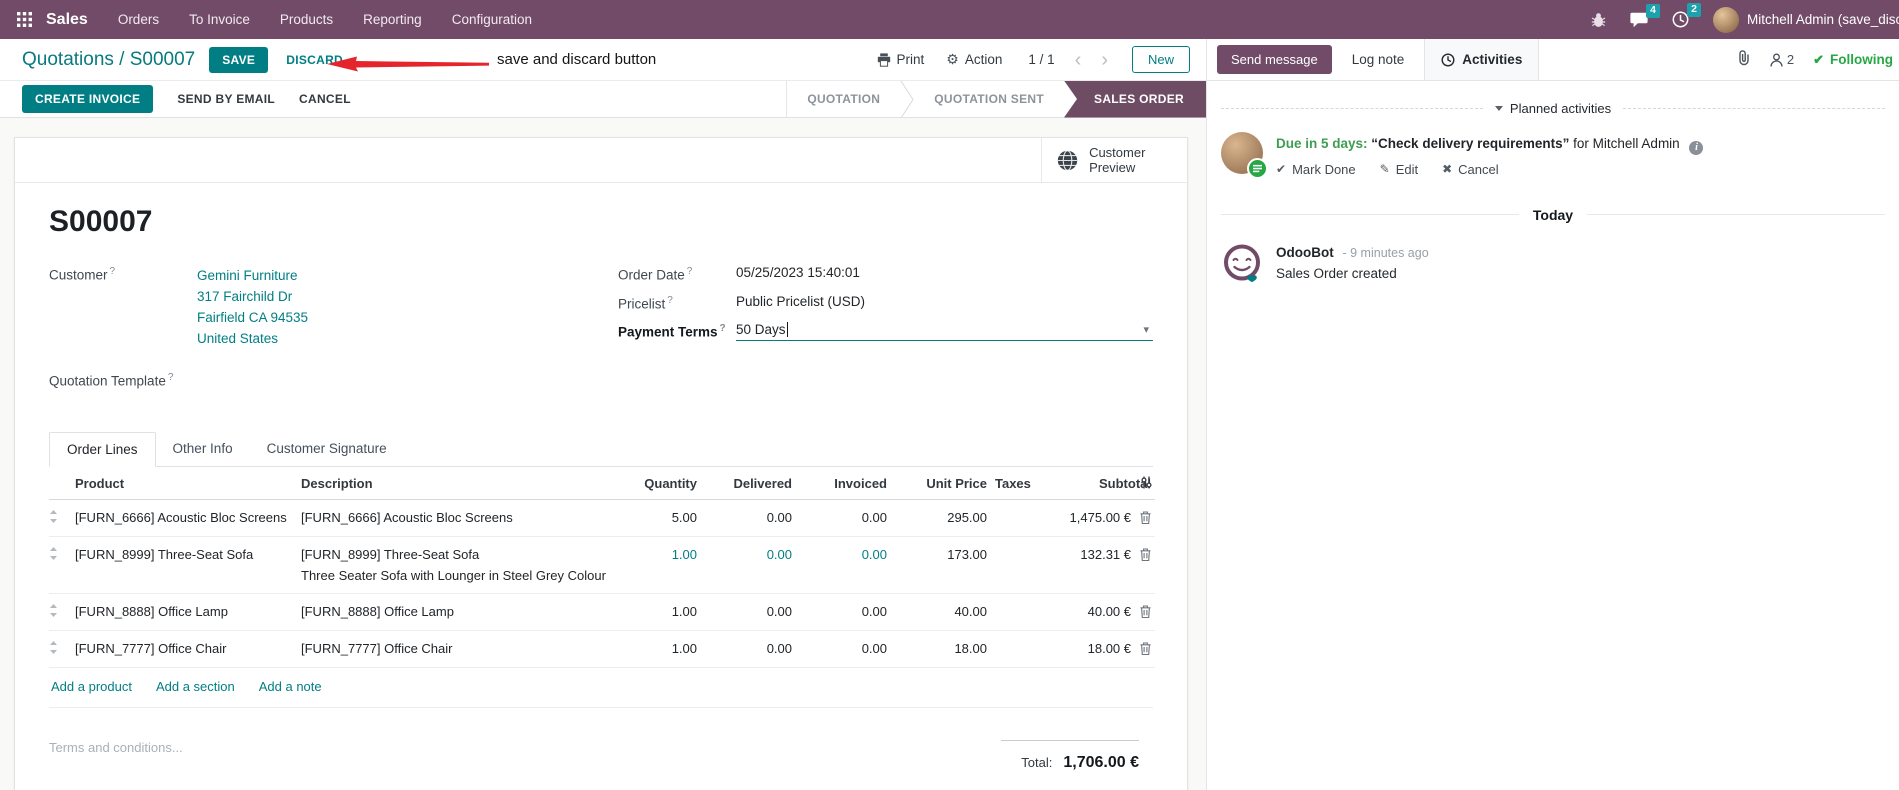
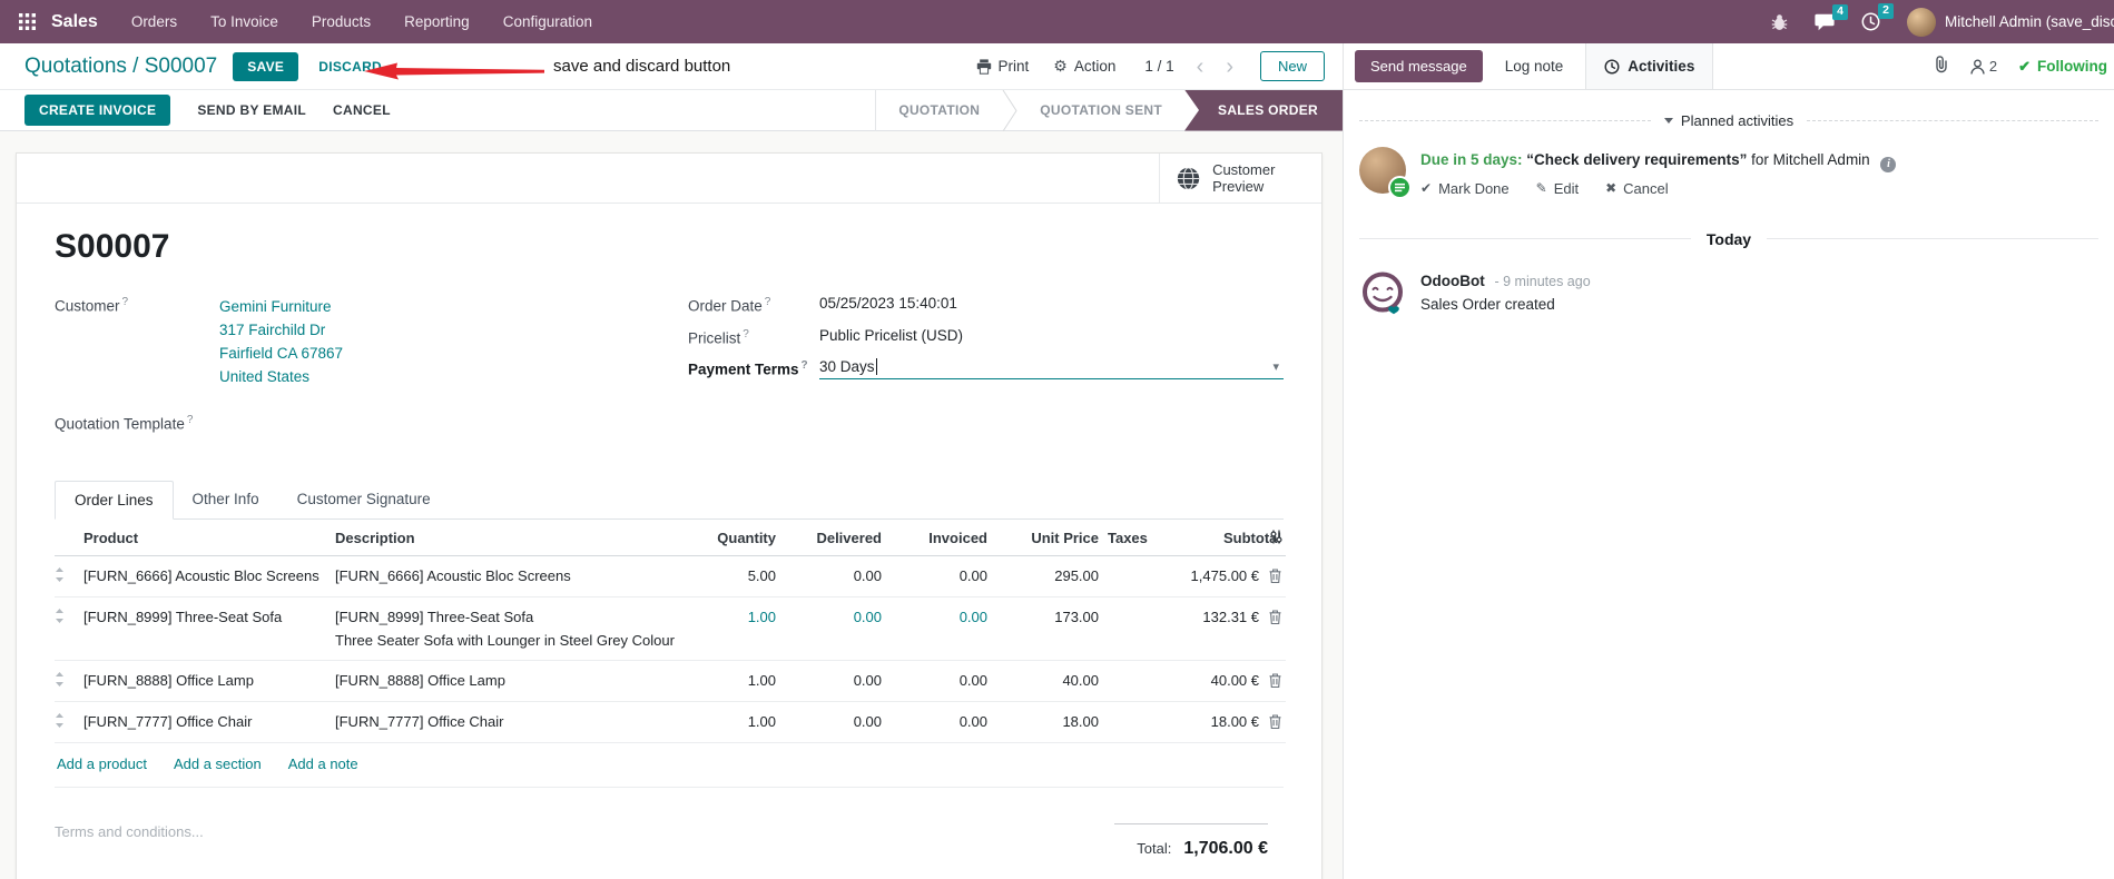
  Sales
  Orders
  To Invoice
  Products
  Reporting
  Configuration
  4
  2
  Mitchell Admin (save_dis
  Quotations / S00007
  SAVE
  DISCARD
  save and discard button
  Print
  ⚙
  Action
  1 / 1
  ‹
  ›
  New
  CREATE INVOICE
  SEND BY EMAIL
  CANCEL
  QUOTATION
  QUOTATION SENT
  SALES ORDER
  Customer Preview
  S00007
  Customer ?
  Gemini Furniture
  317 Fairchild Dr
- Fairfield CA 94535
+ Fairfield CA 67867
  United States
  Quotation Template ?
  Order Date ?
  05/25/2023 15:40:01
  Pricelist ?
  Public Pricelist (USD)
  Payment Terms ?
- 50 Days
+ 30 Days
  ▾
  Order Lines
  Other Info
  Customer Signature
  	Product	Description	Quantity	Delivered	Invoiced	Unit Price	Taxes	Subtot
  	[FURN_6666] Acoustic Bloc Screens	[FURN_6666] Acoustic Bloc Screens	5.00	0.00	0.00	295.00		1,475.00 €
  	[FURN_8999] Three-Seat Sofa	[FURN_8999] Three-Seat SofaThree Seater Sofa with Lounger in Steel Grey Colour	1.00	0.00	0.00	173.00		132.31 €
  	[FURN_8888] Office Lamp	[FURN_8888] Office Lamp	1.00	0.00	0.00	40.00		40.00 €
  	[FURN_7777] Office Chair	[FURN_7777] Office Chair	1.00	0.00	0.00	18.00		18.00 €
  Add a product
  Add a section
  Add a note
  Terms and conditions...
  Total:
  1,706.00 €
  Send message
  Log note
  Activities
  2
  ✔
  Following
  Planned activities
  Due in 5 days: “Check delivery requirements” for Mitchell Admin i
  ✔
  Mark Done
  ✎
  Edit
  ✖
  Cancel
  Today
  OdooBot - 9 minutes ago
  Sales Order created
